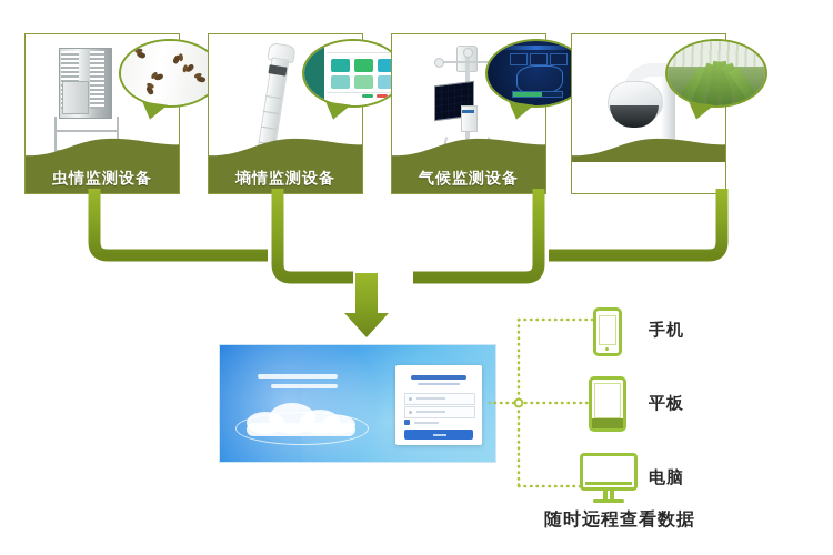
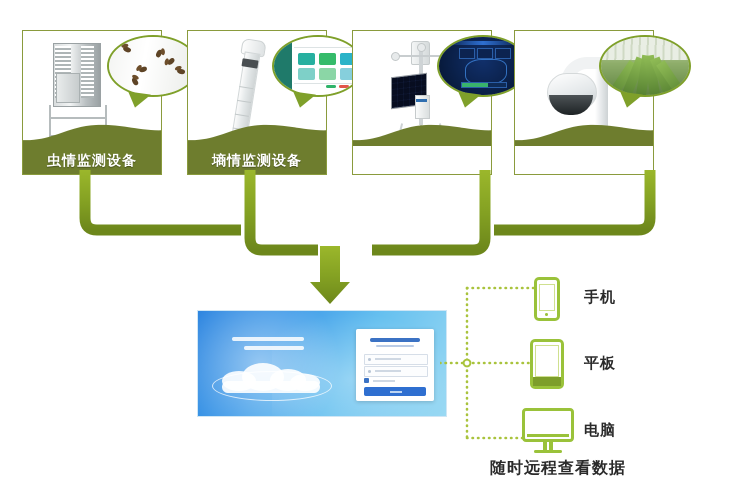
  虫情监测设备
  墒情监测设备
- 气候监测设备
  手机
  平板
  电脑
  随时远程查看数据
